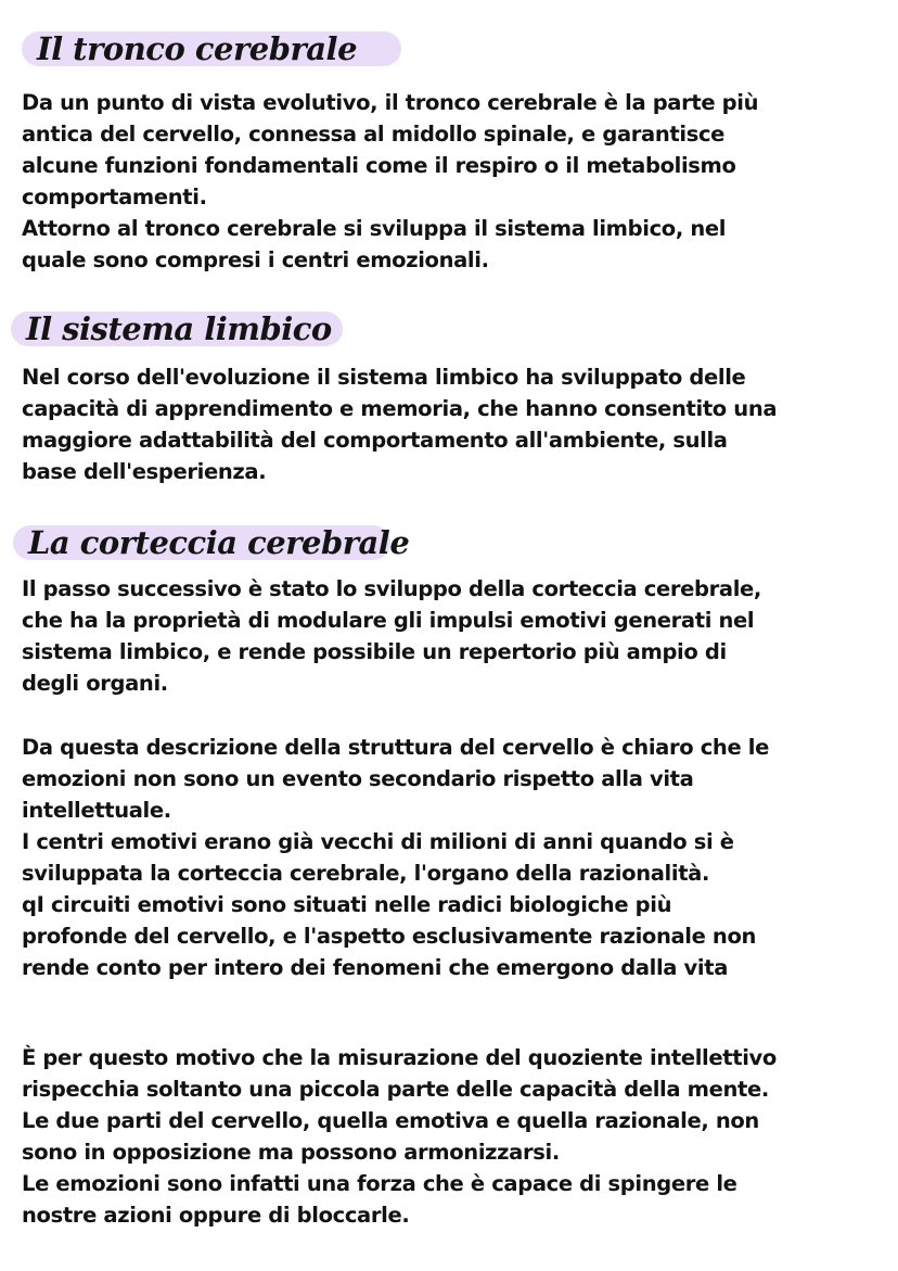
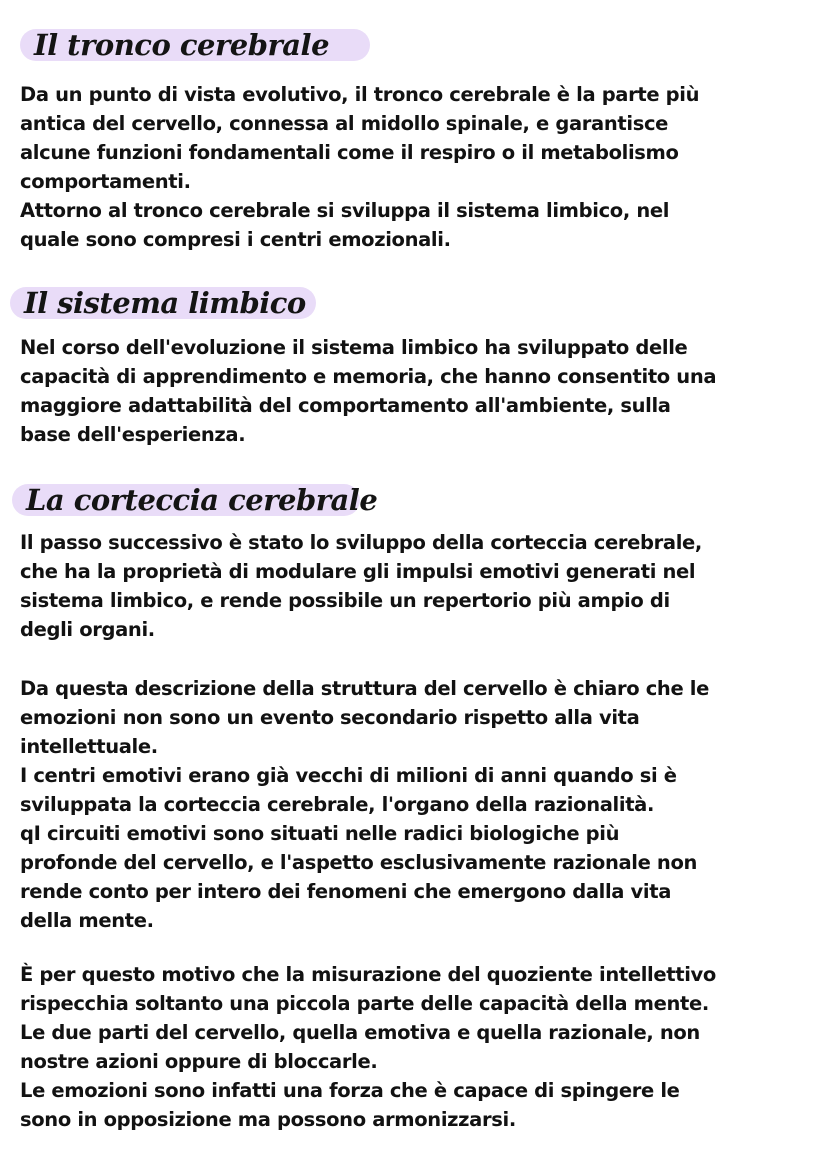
  Il tronco cerebrale
  Da un punto di vista evolutivo, il tronco cerebrale è la parte più
  antica del cervello, connessa al midollo spinale, e garantisce
  alcune funzioni fondamentali come il respiro o il metabolismo
  comportamenti.
  Attorno al tronco cerebrale si sviluppa il sistema limbico, nel
  quale sono compresi i centri emozionali.
  Il sistema limbico
  Nel corso dell'evoluzione il sistema limbico ha sviluppato delle
  capacità di apprendimento e memoria, che hanno consentito una
  maggiore adattabilità del comportamento all'ambiente, sulla
  base dell'esperienza.
  La corteccia cerebrale
  Il passo successivo è stato lo sviluppo della corteccia cerebrale,
  che ha la proprietà di modulare gli impulsi emotivi generati nel
  sistema limbico, e rende possibile un repertorio più ampio di
  degli organi.
  Da questa descrizione della struttura del cervello è chiaro che le
  emozioni non sono un evento secondario rispetto alla vita
  intellettuale.
  I centri emotivi erano già vecchi di milioni di anni quando si è
  sviluppata la corteccia cerebrale, l'organo della razionalità.
  qI circuiti emotivi sono situati nelle radici biologiche più
  profonde del cervello, e l'aspetto esclusivamente razionale non
  rende conto per intero dei fenomeni che emergono dalla vita
+ della mente.
  È per questo motivo che la misurazione del quoziente intellettivo
  rispecchia soltanto una piccola parte delle capacità della mente.
  Le due parti del cervello, quella emotiva e quella razionale, non
- sono in opposizione ma possono armonizzarsi.
+ nostre azioni oppure di bloccarle.
  Le emozioni sono infatti una forza che è capace di spingere le
- nostre azioni oppure di bloccarle.
+ sono in opposizione ma possono armonizzarsi.
